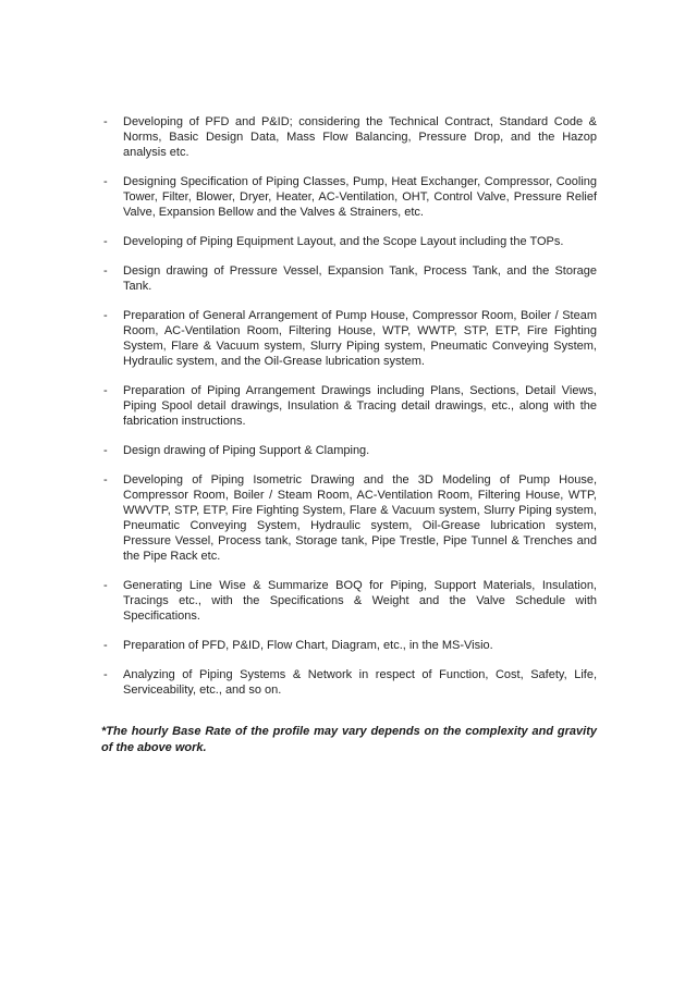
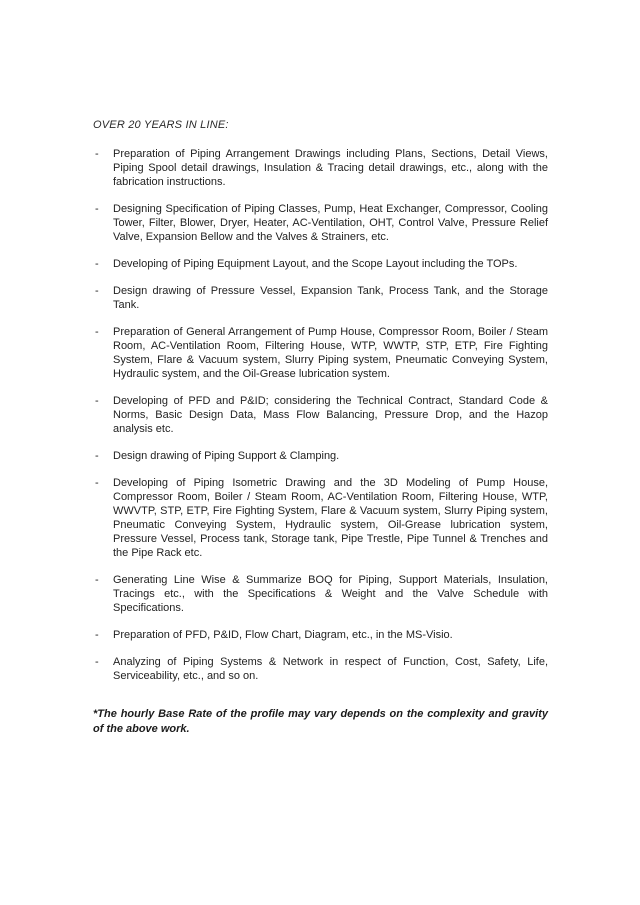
+ OVER 20 YEARS IN LINE:
  -
- Developing of PFD and P&ID; considering the Technical Contract, Standard Code & Norms, Basic Design Data, Mass Flow Balancing, Pressure Drop, and the Hazop analysis etc.
+ Preparation of Piping Arrangement Drawings including Plans, Sections, Detail Views, Piping Spool detail drawings, Insulation & Tracing detail drawings, etc., along with the fabrication instructions.
  -
  Designing Specification of Piping Classes, Pump, Heat Exchanger, Compressor, Cooling Tower, Filter, Blower, Dryer, Heater, AC-Ventilation, OHT, Control Valve, Pressure Relief Valve, Expansion Bellow and the Valves & Strainers, etc.
  -
  Developing of Piping Equipment Layout, and the Scope Layout including the TOPs.
  -
  Design drawing of Pressure Vessel, Expansion Tank, Process Tank, and the Storage Tank.
  -
  Preparation of General Arrangement of Pump House, Compressor Room, Boiler / Steam Room, AC-Ventilation Room, Filtering House, WTP, WWTP, STP, ETP, Fire Fighting System, Flare & Vacuum system, Slurry Piping system, Pneumatic Conveying System, Hydraulic system, and the Oil-Grease lubrication system.
  -
- Preparation of Piping Arrangement Drawings including Plans, Sections, Detail Views, Piping Spool detail drawings, Insulation & Tracing detail drawings, etc., along with the fabrication instructions.
+ Developing of PFD and P&ID; considering the Technical Contract, Standard Code & Norms, Basic Design Data, Mass Flow Balancing, Pressure Drop, and the Hazop analysis etc.
  -
  Design drawing of Piping Support & Clamping.
  -
  Developing of Piping Isometric Drawing and the 3D Modeling of Pump House, Compressor Room, Boiler / Steam Room, AC-Ventilation Room, Filtering House, WTP, WWVTP, STP, ETP, Fire Fighting System, Flare & Vacuum system, Slurry Piping system, Pneumatic Conveying System, Hydraulic system, Oil-Grease lubrication system, Pressure Vessel, Process tank, Storage tank, Pipe Trestle, Pipe Tunnel & Trenches and the Pipe Rack etc.
  -
  Generating Line Wise & Summarize BOQ for Piping, Support Materials, Insulation, Tracings etc., with the Specifications & Weight and the Valve Schedule with Specifications.
  -
  Preparation of PFD, P&ID, Flow Chart, Diagram, etc., in the MS-Visio.
  -
  Analyzing of Piping Systems & Network in respect of Function, Cost, Safety, Life, Serviceability, etc., and so on.
  *The hourly Base Rate of the profile may vary depends on the complexity and gravity of the above work.
